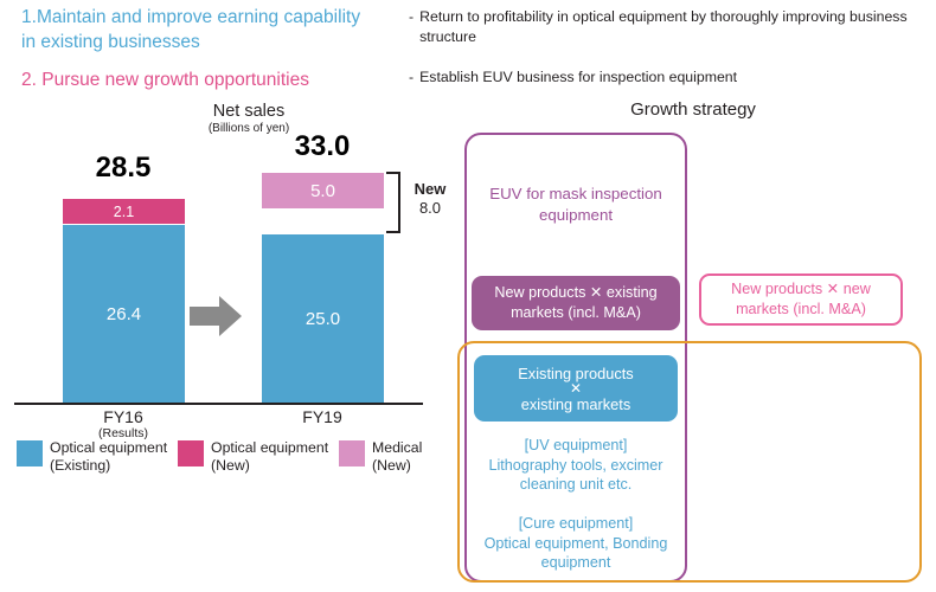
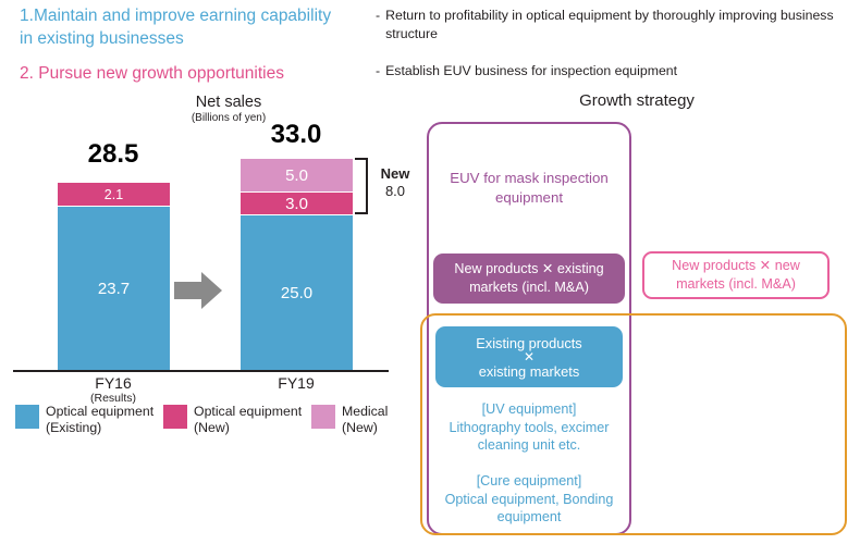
  1.Maintain and improve earning capability
  in existing businesses
  2. Pursue new growth opportunities
  -
  Return to profitability in optical equipment by thoroughly improving business structure
  -
  Establish EUV business for inspection equipment
  Net sales
  (Billions of yen)
  28.5
  2.1
- 26.4
+ 23.7
  33.0
  5.0
+ 3.0
  25.0
  New
  8.0
  FY16
  (Results)
  FY19
  Optical equipment
  (Existing)
  Optical equipment
  (New)
  Medical
  (New)
  Growth strategy
  EUV for mask inspection
  equipment
  New products ✕ existing
  markets (incl. M&A)
  New products ✕ new
  markets (incl. M&A)
  Existing products
  ✕
  existing markets
  [UV equipment]
  Lithography tools, excimer
  cleaning unit etc.
  [Cure equipment]
  Optical equipment, Bonding
  equipment
